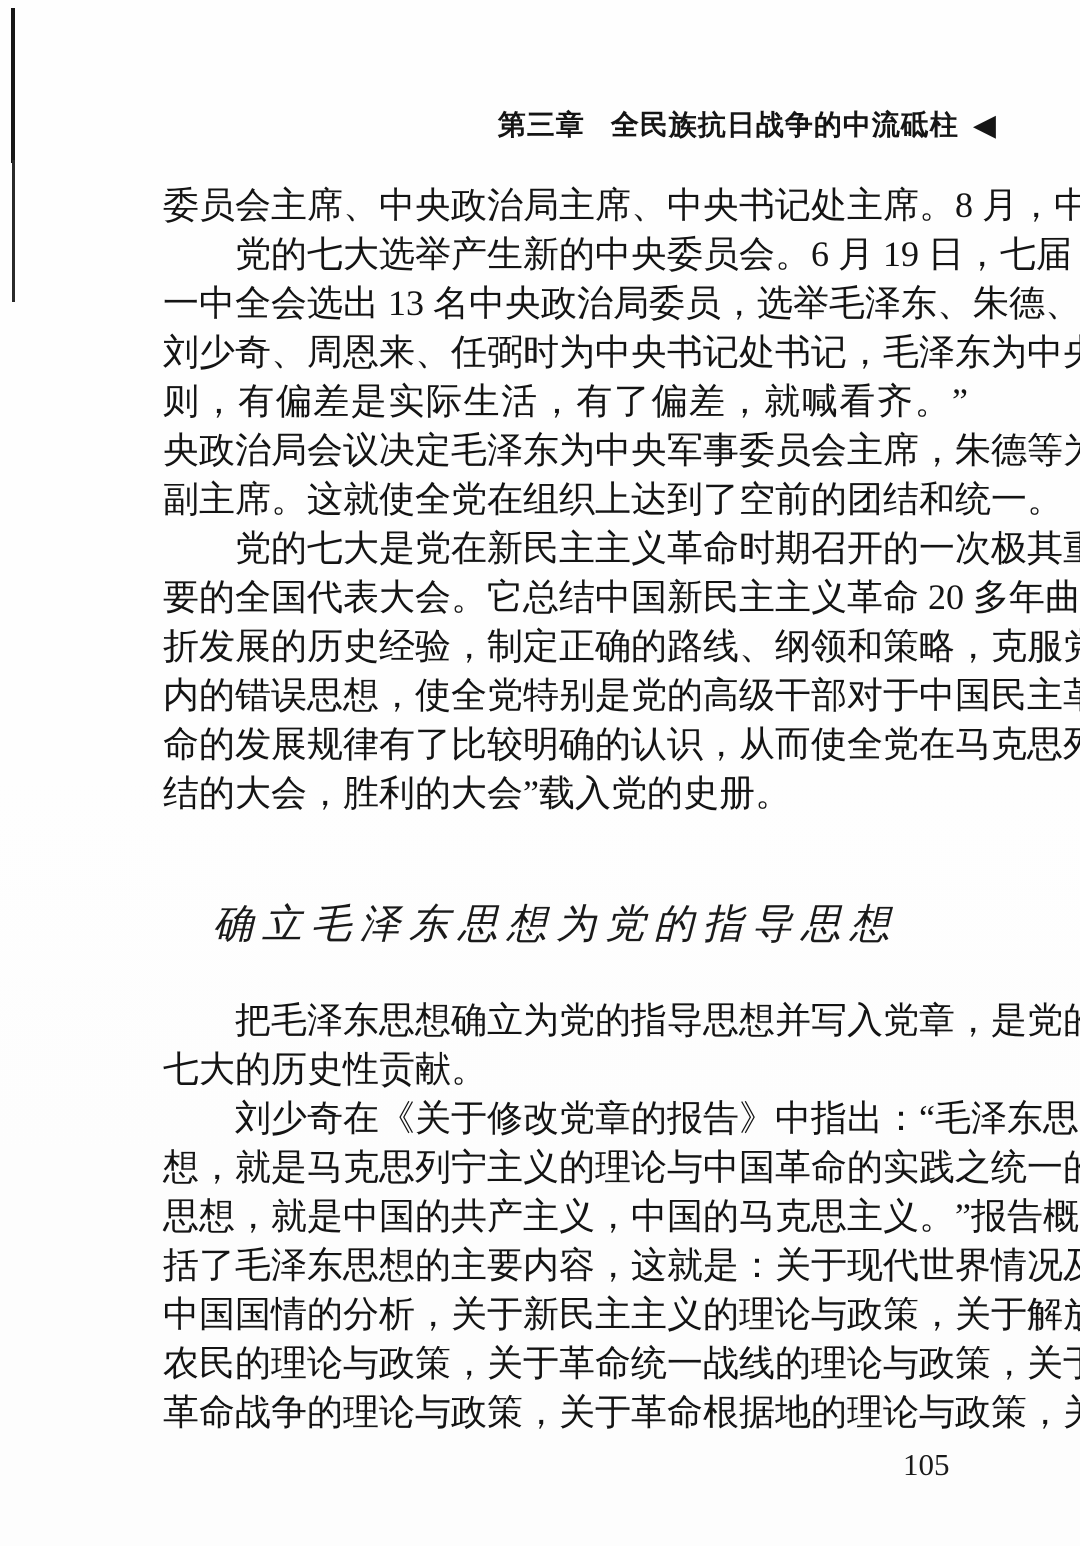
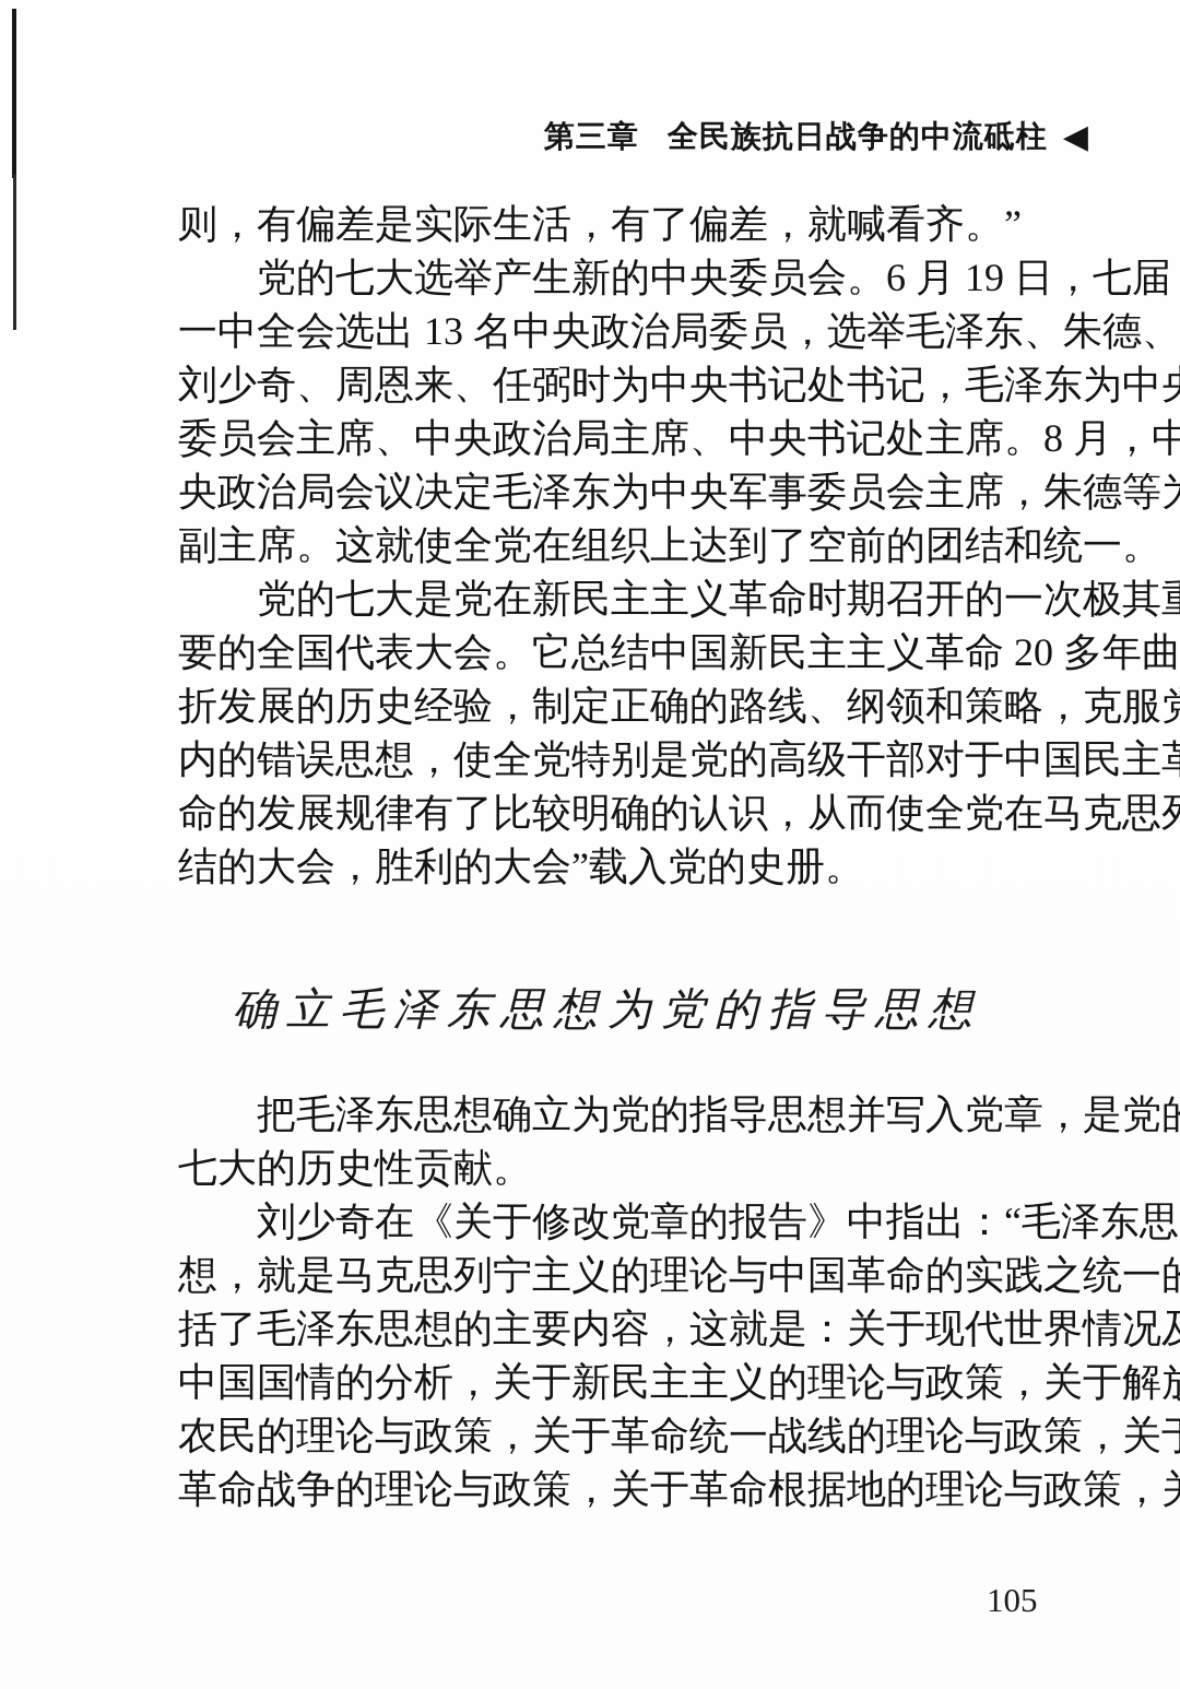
  第三章
  全民族抗日战争的中流砥柱
  ◀
- 委员会主席、中央政治局主席、中央书记处主席。8 月，中
+ 则，有偏差是实际生活，有了偏差，就喊看齐。”
  党的七大选举产生新的中央委员会。6 月 19 日，七届
  一中全会选出 13 名中央政治局委员，选举毛泽东、朱德、
  刘少奇、周恩来、任弼时为中央书记处书记，毛泽东为中
- 则，有偏差是实际生活，有了偏差，就喊看齐。”
+ 委员会主席、中央政治局主席、中央书记处主席。8 月，中
  央政治局会议决定毛泽东为中央军事委员会主席，朱德等
  副主席。这就使全党在组织上达到了空前的团结和统一。
  党的七大是党在新民主主义革命时期召开的一次极其
  要的全国代表大会。它总结中国新民主主义革命 20 多年曲
  折发展的历史经验，制定正确的路线、纲领和策略，克服
  内的错误思想，使全党特别是党的高级干部对于中国民主
  命的发展规律有了比较明确的认识，从而使全党在马克思
  结的大会，胜利的大会”载入党的史册。
  确立毛泽东思想为党的指导思想
  把毛泽东思想确立为党的指导思想并写入党章，是党
  七大的历史性贡献。
  刘少奇在《关于修改党章的报告》中指出：“毛泽东思
  想，就是马克思列宁主义的理论与中国革命的实践之统一
- 思想，就是中国的共产主义，中国的马克思主义。”报告概
  括了毛泽东思想的主要内容，这就是：关于现代世界情况
  中国国情的分析，关于新民主主义的理论与政策，关于解
  农民的理论与政策，关于革命统一战线的理论与政策，关
  革命战争的理论与政策，关于革命根据地的理论与政策，
  105
